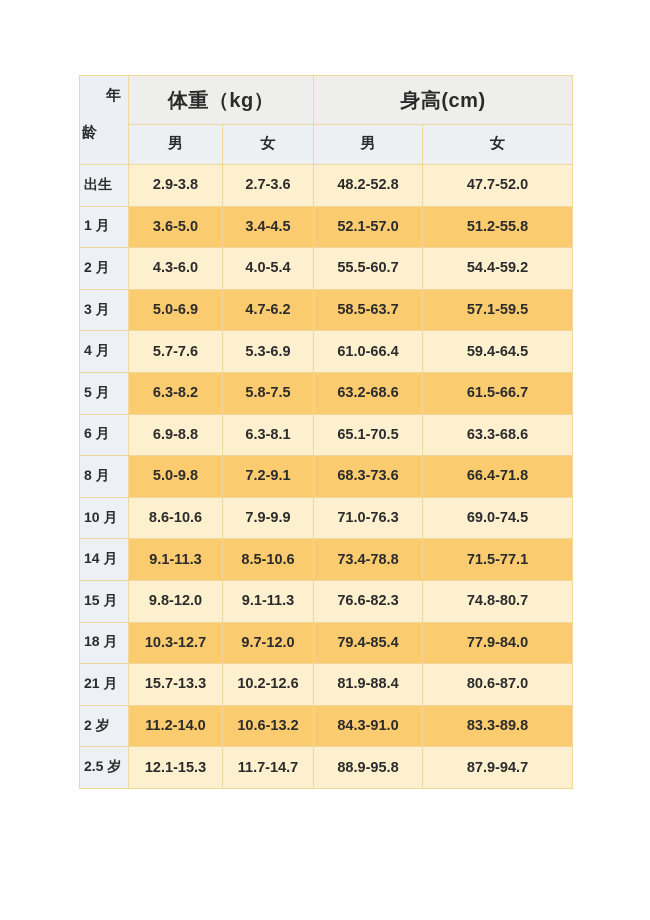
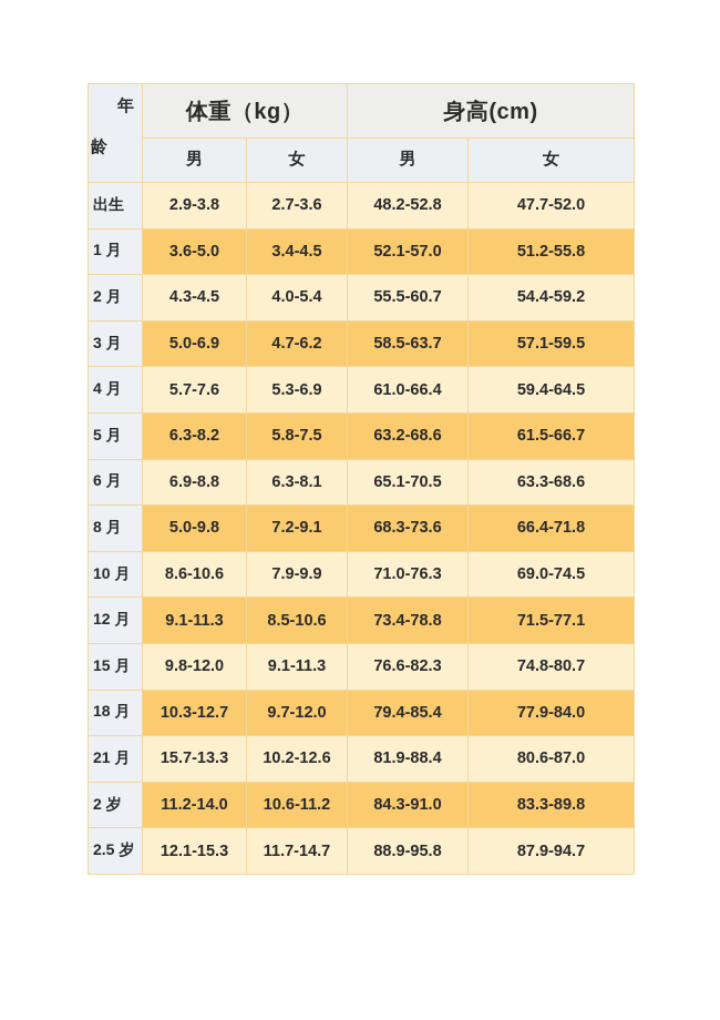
  年 龄	体重（kg）	身高(cm)
  男	女	男	女
  出生	2.9-3.8	2.7-3.6	48.2-52.8	47.7-52.0
  1 月	3.6-5.0	3.4-4.5	52.1-57.0	51.2-55.8
- 2 月	4.3-6.0	4.0-5.4	55.5-60.7	54.4-59.2
+ 2 月	4.3-4.5	4.0-5.4	55.5-60.7	54.4-59.2
  3 月	5.0-6.9	4.7-6.2	58.5-63.7	57.1-59.5
  4 月	5.7-7.6	5.3-6.9	61.0-66.4	59.4-64.5
  5 月	6.3-8.2	5.8-7.5	63.2-68.6	61.5-66.7
  6 月	6.9-8.8	6.3-8.1	65.1-70.5	63.3-68.6
  8 月	5.0-9.8	7.2-9.1	68.3-73.6	66.4-71.8
  10 月	8.6-10.6	7.9-9.9	71.0-76.3	69.0-74.5
- 14 月	9.1-11.3	8.5-10.6	73.4-78.8	71.5-77.1
+ 12 月	9.1-11.3	8.5-10.6	73.4-78.8	71.5-77.1
  15 月	9.8-12.0	9.1-11.3	76.6-82.3	74.8-80.7
  18 月	10.3-12.7	9.7-12.0	79.4-85.4	77.9-84.0
  21 月	15.7-13.3	10.2-12.6	81.9-88.4	80.6-87.0
- 2 岁	11.2-14.0	10.6-13.2	84.3-91.0	83.3-89.8
+ 2 岁	11.2-14.0	10.6-11.2	84.3-91.0	83.3-89.8
  2.5 岁	12.1-15.3	11.7-14.7	88.9-95.8	87.9-94.7
